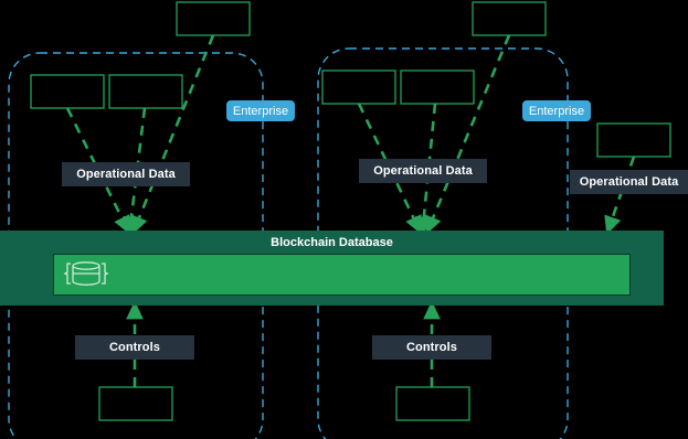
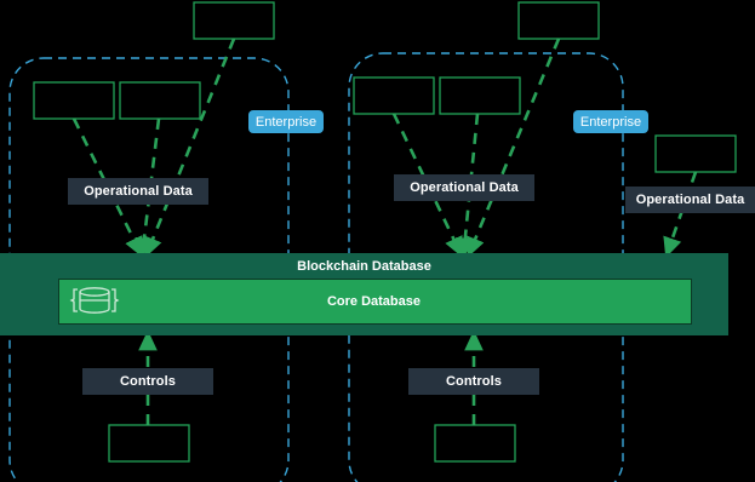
  Blockchain Database
+ Core Database
  Enterprise
  Enterprise
  Operational Data
  Operational Data
  Operational Data
  Controls
  Controls
